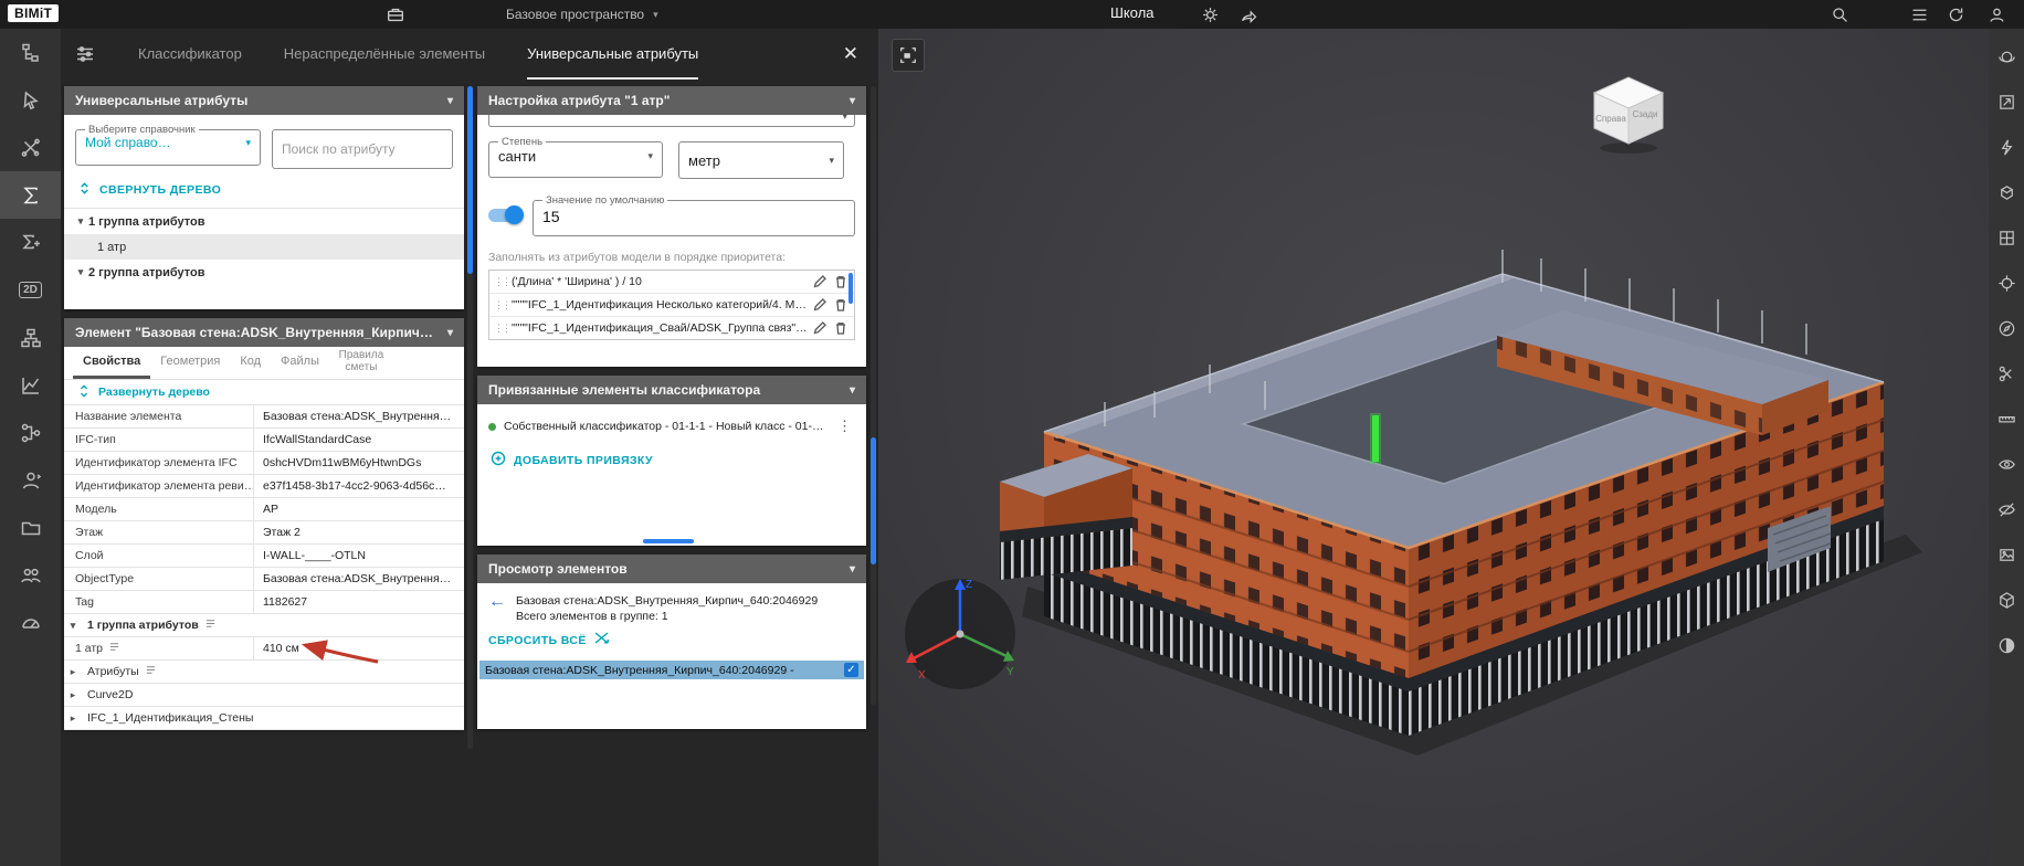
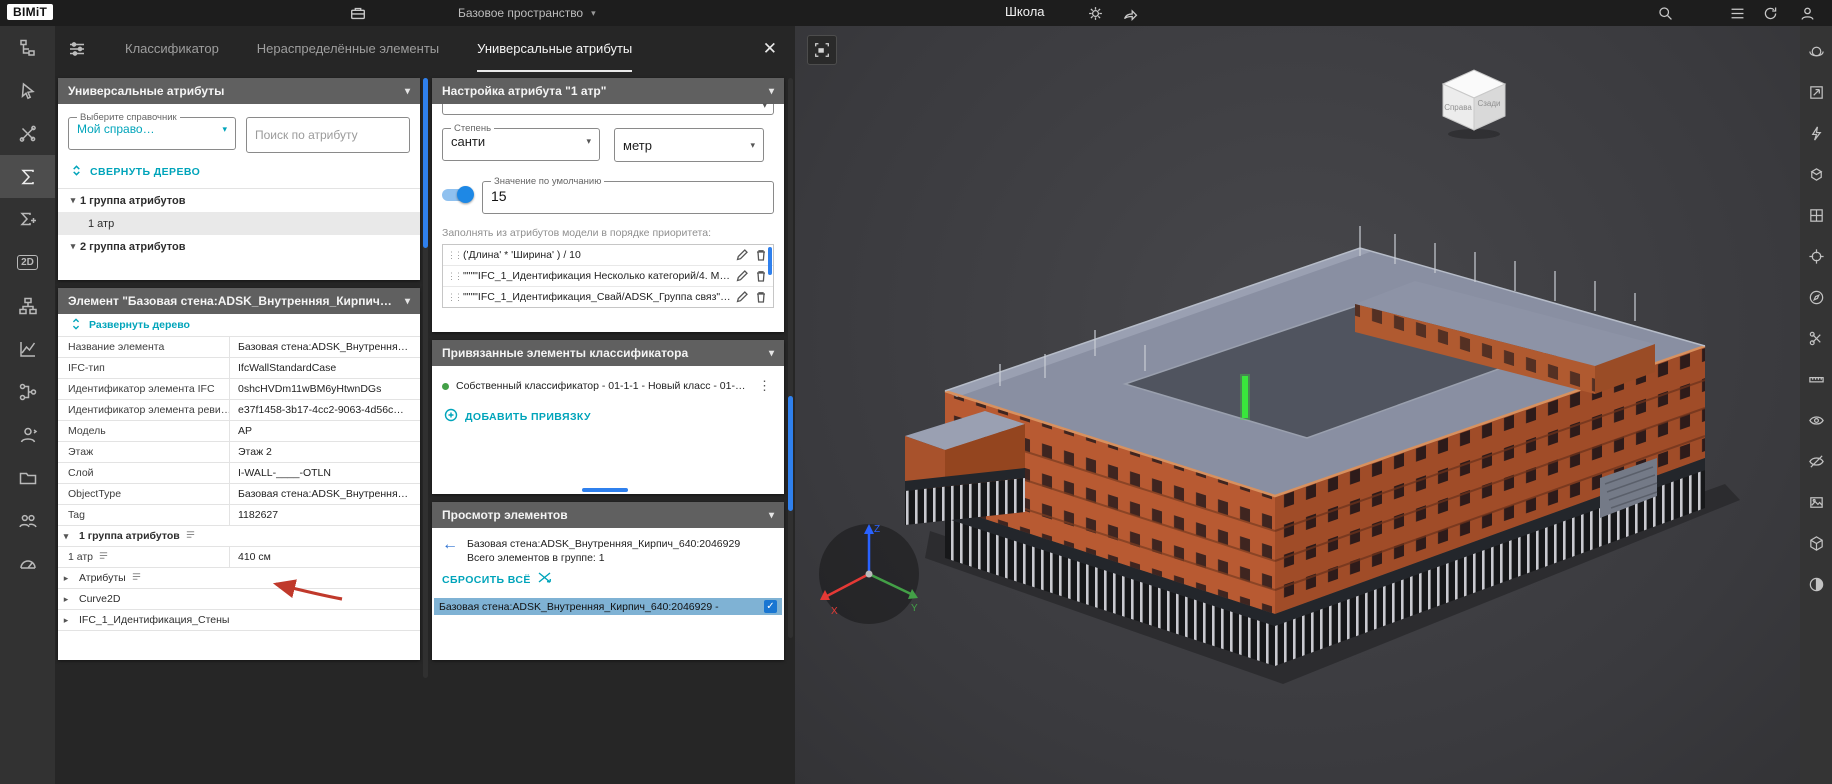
  BIMiT
  Базовое пространство
  ▾
  Школа
  2D
  Классификатор
  Нераспределённые элементы
  Универсальные атрибуты
  ✕
  Универсальные атрибуты
  ▾
  Выберите справочник
  Мой справо…
  ▾
  Поиск по атрибуту
  СВЕРНУТЬ ДЕРЕВО
  ▾
  1 группа атрибутов
  1 атр
  ▾
  2 группа атрибутов
  Элемент "Базовая стена:ADSK_Внутренняя_Кирпич_64
  ▾
- Свойства
- Геометрия
- Код
- Файлы
- Правила сметы
  Развернуть дерево
  Название элемента
  Базовая стена:ADSK_Внутрення…
  IFC-тип
  IfcWallStandardCase
  Идентификатор элемента IFC
  0shcHVDm11wBM6yHtwnDGs
  Идентификатор элемента реви…
  e37f1458-3b17-4cc2-9063-4d56c…
  Модель
  АР
  Этаж
  Этаж 2
  Слой
  I-WALL-____-OTLN
  ObjectType
  Базовая стена:ADSK_Внутрення…
  Tag
  1182627
  ▾
  1 группа атрибутов
  1 атр
  410 см
  ▸
  Атрибуты
  ▸
  Curve2D
  ▸
  IFC_1_Идентификация_Стены
  Настройка атрибута "1 атр"
  ▾
  ▾
  Степень
  санти
  ▾
  метр
  ▾
  Значение по умолчанию
  15
  Заполнять из атрибутов модели в порядке приоритета:
  ⋮⋮
  ('Длина' * 'Ширина' ) / 10
  ⋮⋮
  """"IFC_1_Идентификация Несколько категорий/4. Мар
  ⋮⋮
  """"IFC_1_Идентификация_Свай/ADSK_Группа связ""""
  Привязанные элементы классификатора
  ▾
  Собственный классификатор - 01-1-1 - Новый класс - 01-1-1
  ⋮
  ДОБАВИТЬ ПРИВЯЗКУ
  Просмотр элементов
  ▾
  ←
  Базовая стена:ADSK_Внутренняя_Кирпич_640:2046929
  Всего элементов в группе: 1
  СБРОСИТЬ ВСЁ
  Базовая стена:ADSK_Внутренняя_Кирпич_640:2046929 -
  ✓
  Справа
  Сзади
  X
  Y
  Z
